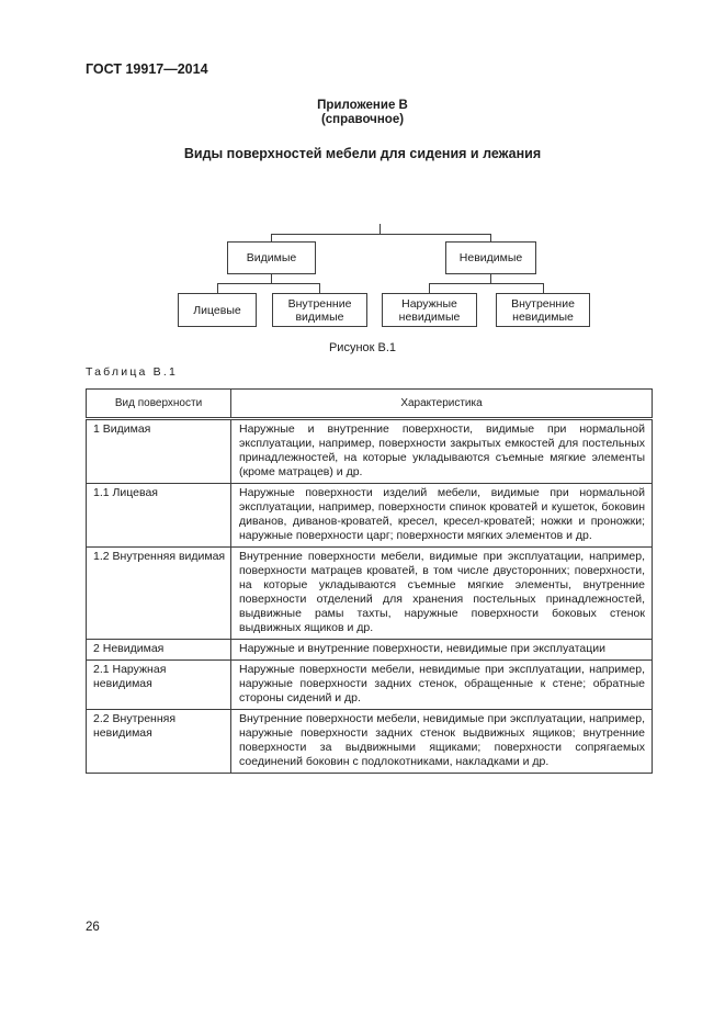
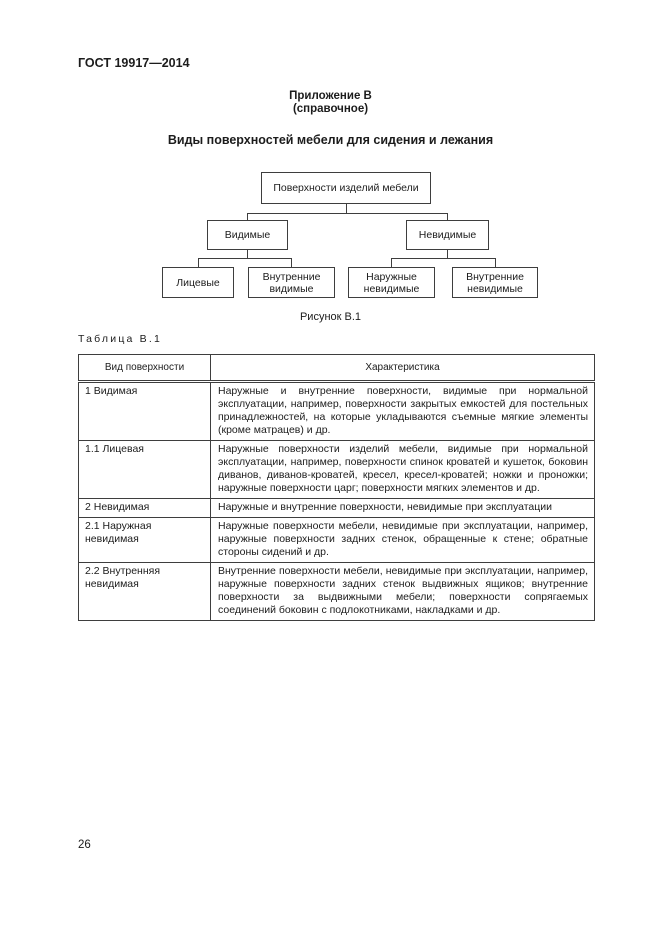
  ГОСТ 19917—2014
  Приложение В
  (справочное)
  Виды поверхностей мебели для сидения и лежания
+ Поверхности изделий мебели
  Видимые
  Невидимые
  Лицевые
  Внутренние видимые
  Наружные невидимые
  Внутренние невидимые
  Рисунок В.1
  Таблица В.1
  Вид поверхности	Характеристика
  1 Видимая	Наружные и внутренние поверхности, видимые при нормальной эксплуатации, например, поверхности закрытых емкостей для постельных принадлежностей, на которые укладываются съемные мягкие элементы (кроме матрацев) и др.
  1.1 Лицевая	Наружные поверхности изделий мебели, видимые при нормальной эксплуатации, например, поверхности спинок кроватей и кушеток, боковин диванов, диванов-кроватей, кресел, кресел-кроватей; ножки и проножки; наружные поверхности царг; поверхности мягких элементов и др.
- 1.2 Внутренняя видимая	Внутренние поверхности мебели, видимые при эксплуатации, например, поверхности матрацев кроватей, в том числе двусторонних; поверхности, на которые укладываются съемные мягкие элементы, внутренние поверхности отделений для хранения постельных принадлежностей, выдвижные рамы тахты, наружные поверхности боковых стенок выдвижных ящиков и др.
  2 Невидимая	Наружные и внутренние поверхности, невидимые при эксплуатации
  2.1 Наружная невидимая	Наружные поверхности мебели, невидимые при эксплуатации, например, наружные поверхности задних стенок, обращенные к стене; обратные стороны сидений и др.
- 2.2 Внутренняя невидимая	Внутренние поверхности мебели, невидимые при эксплуатации, например, наружные поверхности задних стенок выдвижных ящиков; внутренние поверхности за выдвижными ящиками; поверхности сопрягаемых соединений боковин с подлокотниками, накладками и др.
+ 2.2 Внутренняя невидимая	Внутренние поверхности мебели, невидимые при эксплуатации, например, наружные поверхности задних стенок выдвижных ящиков; внутренние поверхности за выдвижными мебели; поверхности сопрягаемых соединений боковин с подлокотниками, накладками и др.
  26
